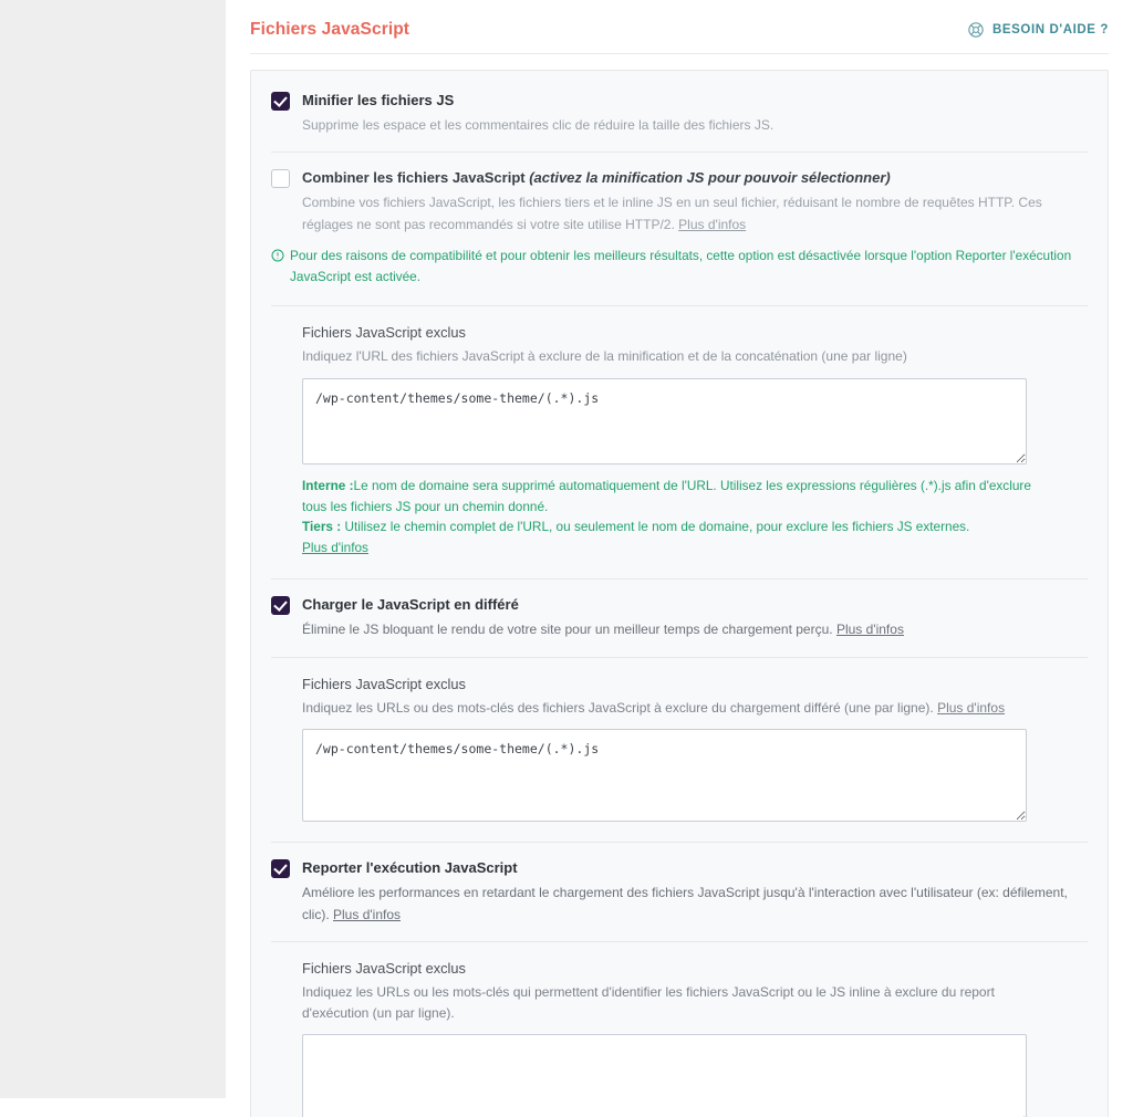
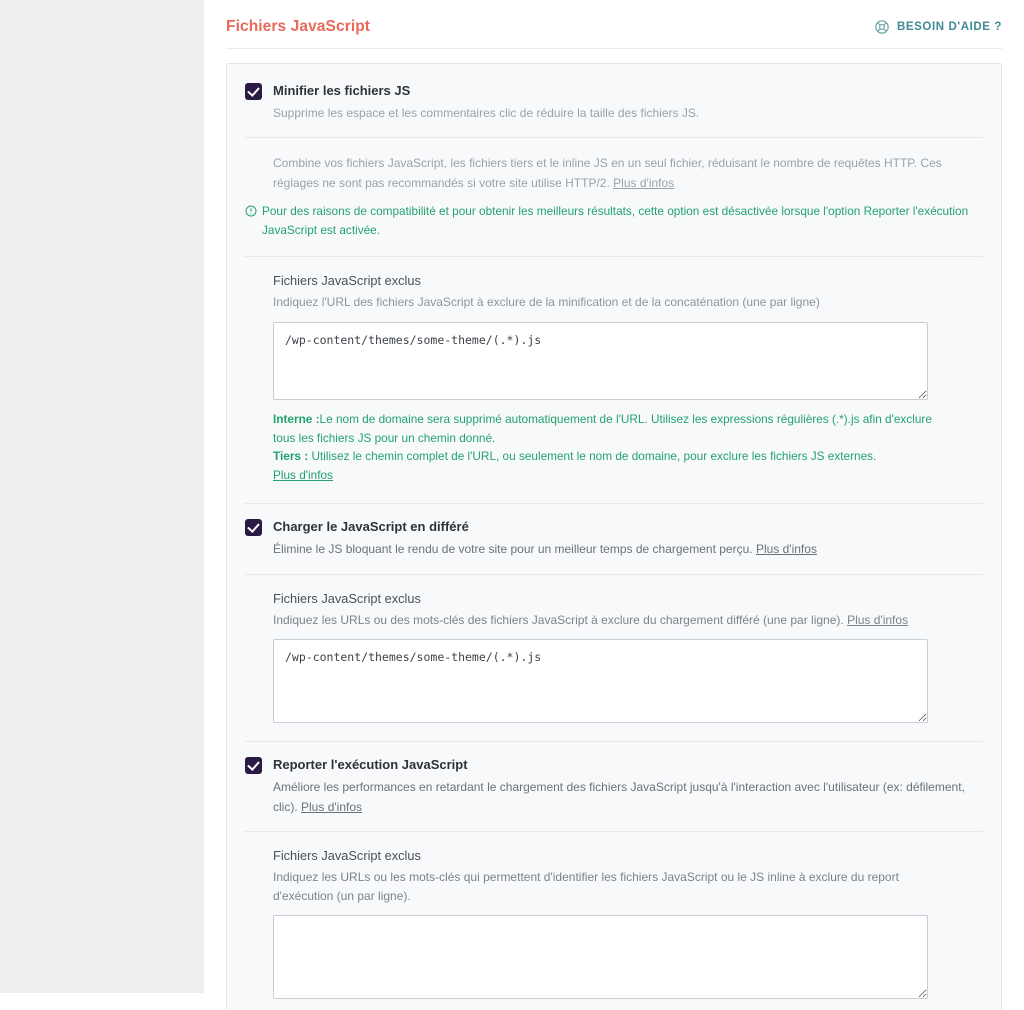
  Fichiers JavaScript
  BESOIN D'AIDE ?
  Minifier les fichiers JS
  Supprime les espace et les commentaires clic de réduire la taille des fichiers JS.
- Combiner les fichiers JavaScript (activez la minification JS pour pouvoir sélectionner)
  Combine vos fichiers JavaScript, les fichiers tiers et le inline JS en un seul fichier, réduisant le nombre de requêtes HTTP. Ces réglages ne sont pas recommandés si votre site utilise HTTP/2. Plus d'infos
  Pour des raisons de compatibilité et pour obtenir les meilleurs résultats, cette option est désactivée lorsque l'option Reporter l'exécution JavaScript est activée.
  Fichiers JavaScript exclus
  Indiquez l'URL des fichiers JavaScript à exclure de la minification et de la concaténation (une par ligne)
  /wp-content/themes/some-theme/(.*).js
  Interne :Le nom de domaine sera supprimé automatiquement de l'URL. Utilisez les expressions régulières (.*).js afin d'exclure tous les fichiers JS pour un chemin donné.
  Tiers : Utilisez le chemin complet de l'URL, ou seulement le nom de domaine, pour exclure les fichiers JS externes.
  Plus d'infos
  Charger le JavaScript en différé
  Élimine le JS bloquant le rendu de votre site pour un meilleur temps de chargement perçu. Plus d'infos
  Fichiers JavaScript exclus
  Indiquez les URLs ou des mots-clés des fichiers JavaScript à exclure du chargement différé (une par ligne). Plus d'infos
  /wp-content/themes/some-theme/(.*).js
  Reporter l'exécution JavaScript
  Améliore les performances en retardant le chargement des fichiers JavaScript jusqu'à l'interaction avec l'utilisateur (ex: défilement, clic). Plus d'infos
  Fichiers JavaScript exclus
  Indiquez les URLs ou les mots-clés qui permettent d'identifier les fichiers JavaScript ou le JS inline à exclure du report d'exécution (un par ligne).
